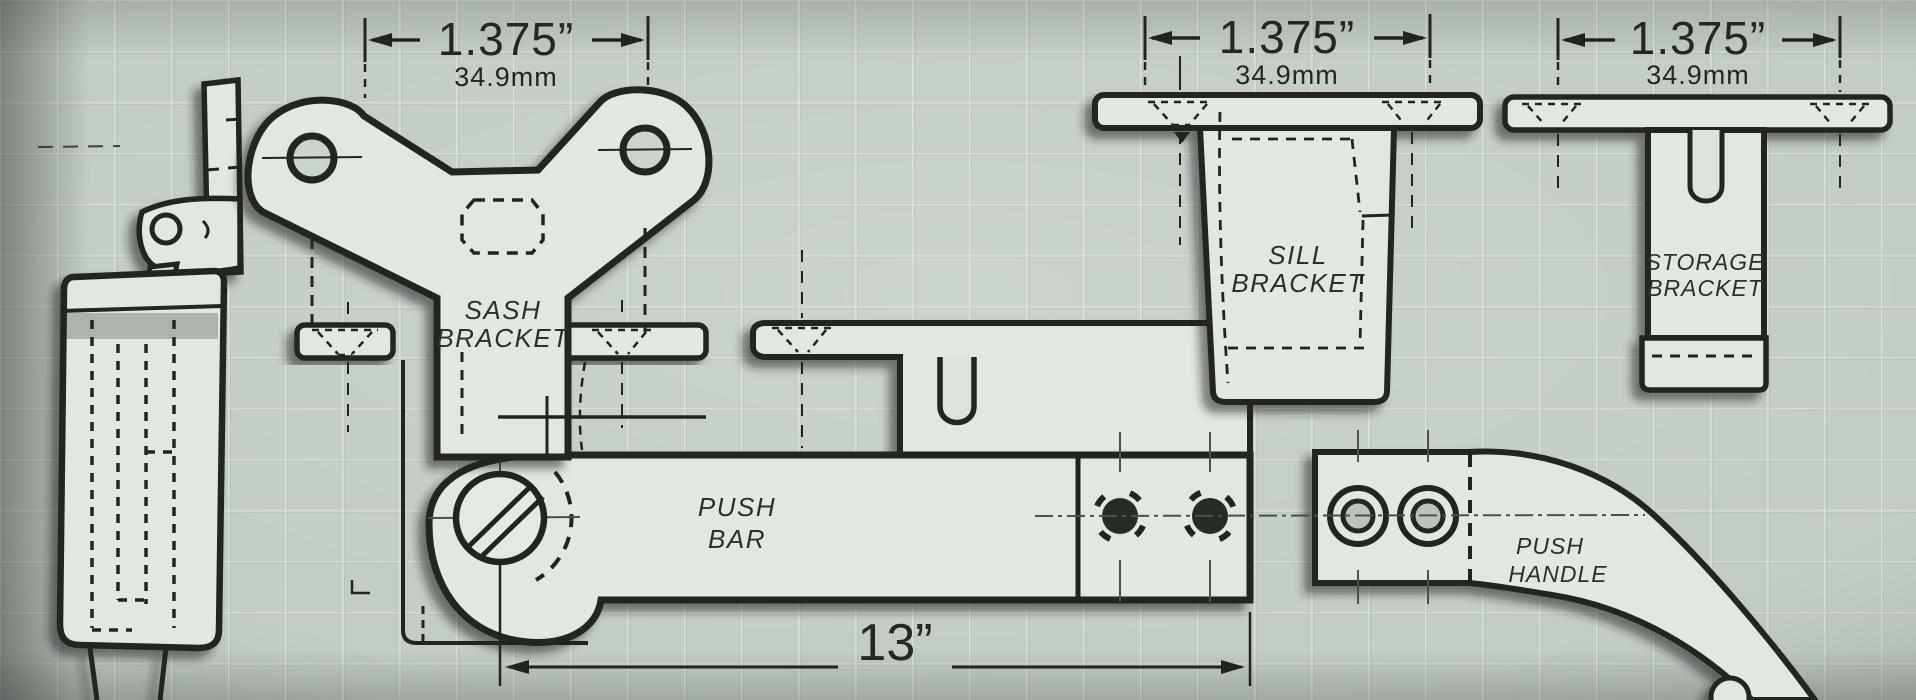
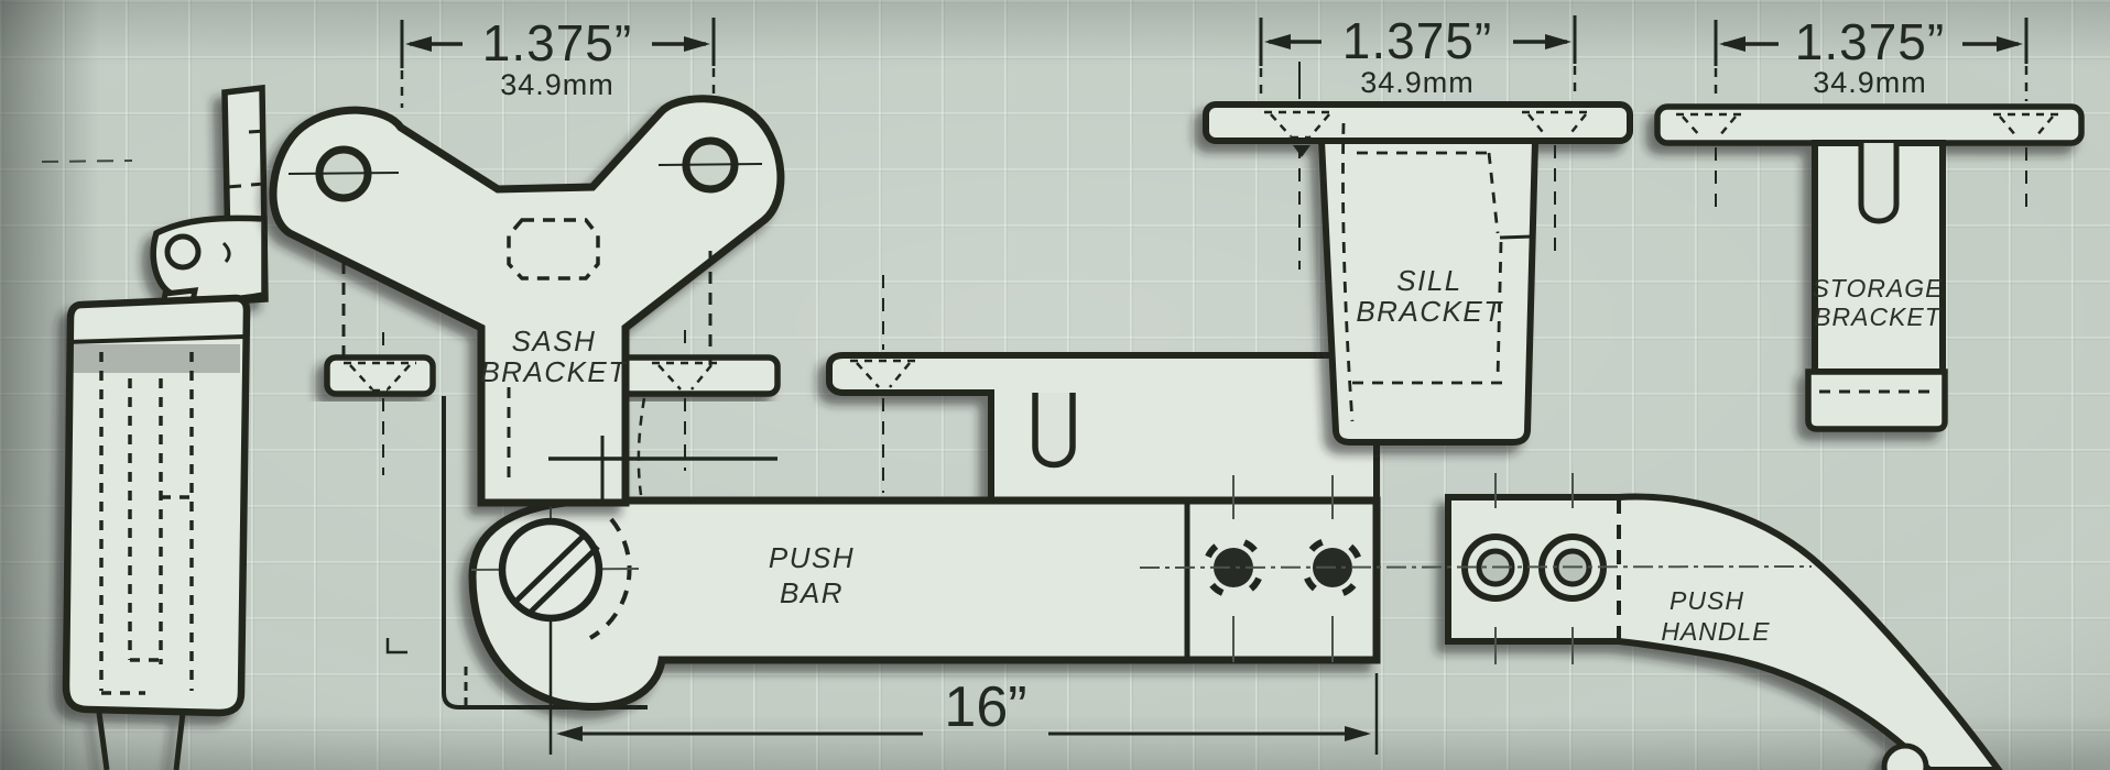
  1.375”
  34.9mm
  SASH
  BRACKET
  PUSH
  BAR
- 13”
+ 16”
  1.375”
  34.9mm
  SILL
  BRACKET
  1.375”
  34.9mm
  STORAGE
  BRACKET
  PUSH
  HANDLE
